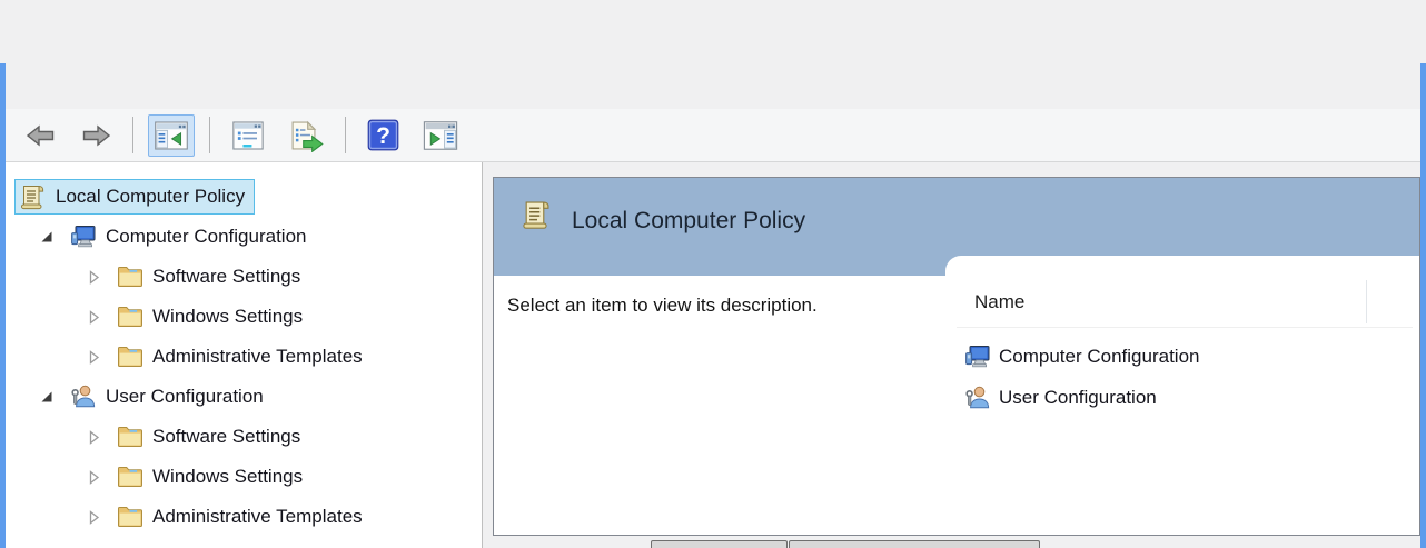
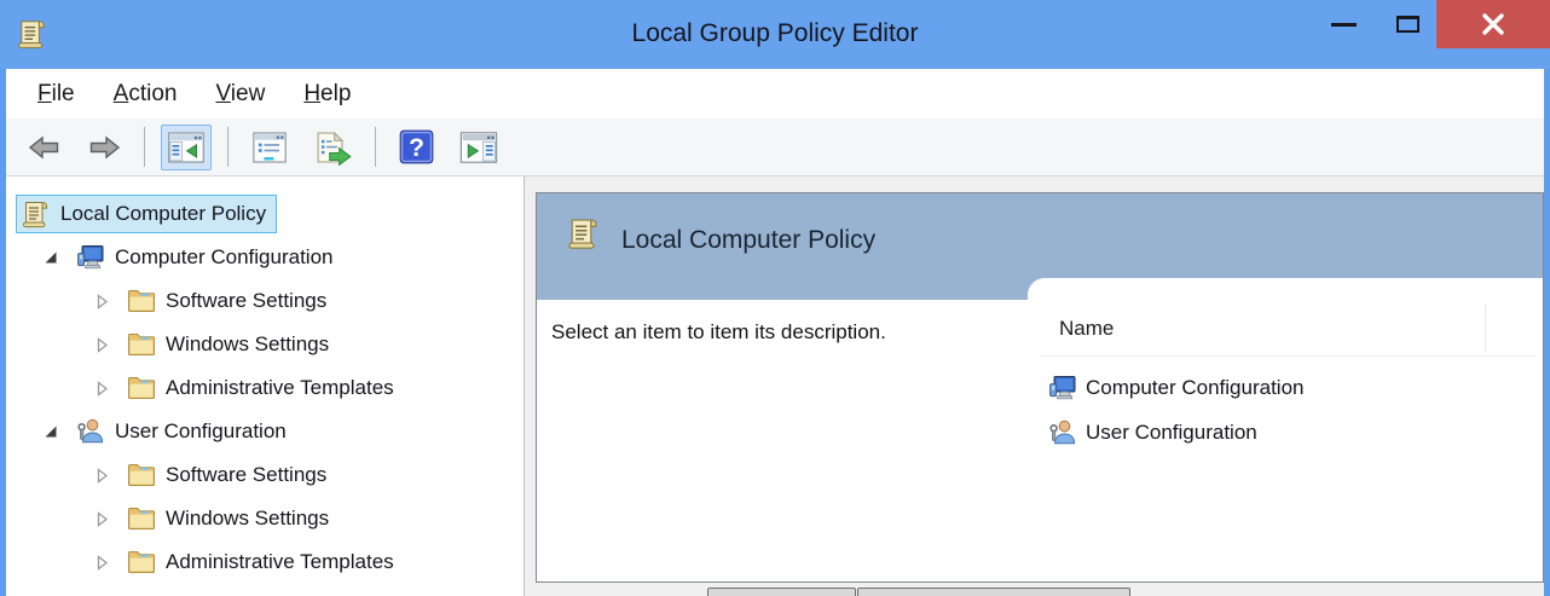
+ Local Group Policy Editor
+ File
+ Action
+ View
+ Help
  Local Computer Policy
  Computer Configuration
  Software Settings
  Windows Settings
  Administrative Templates
  User Configuration
  Software Settings
  Windows Settings
  Administrative Templates
  Local Computer Policy
- Select an item to view its description.
+ Select an item to item its description.
  Name
  Computer Configuration
  User Configuration
